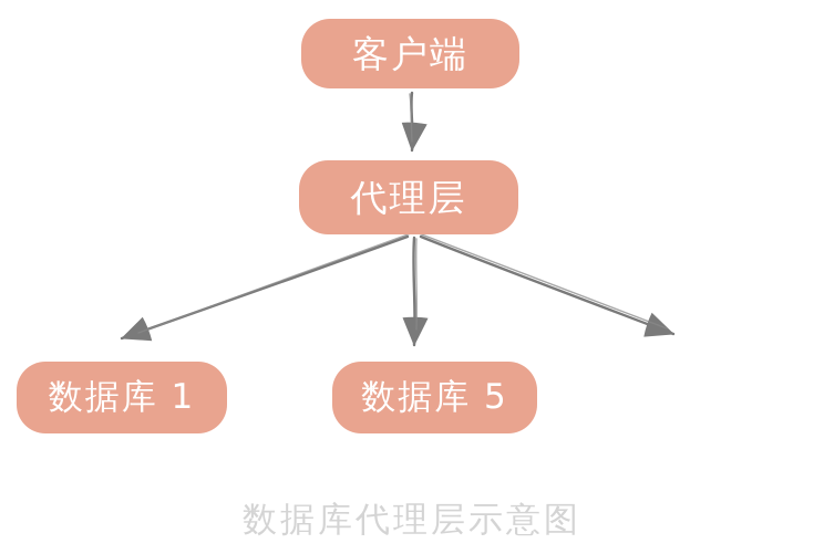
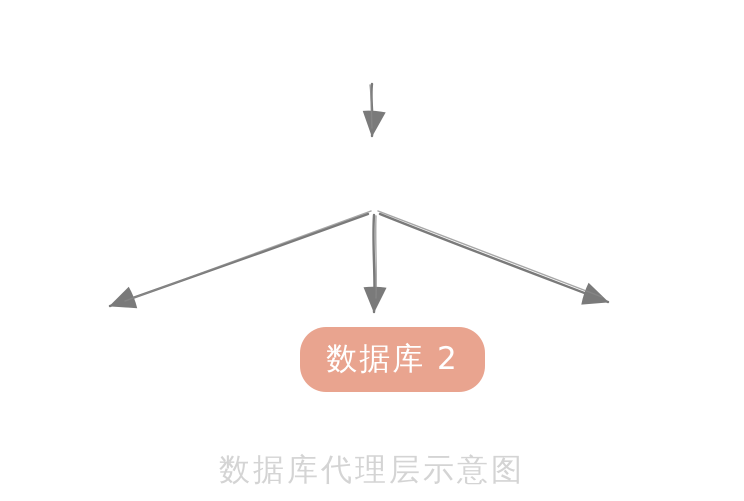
- 客户端
- 代理层
- 数据库 1
- 数据库 5
+ 数据库 2
  数据库代理层示意图
